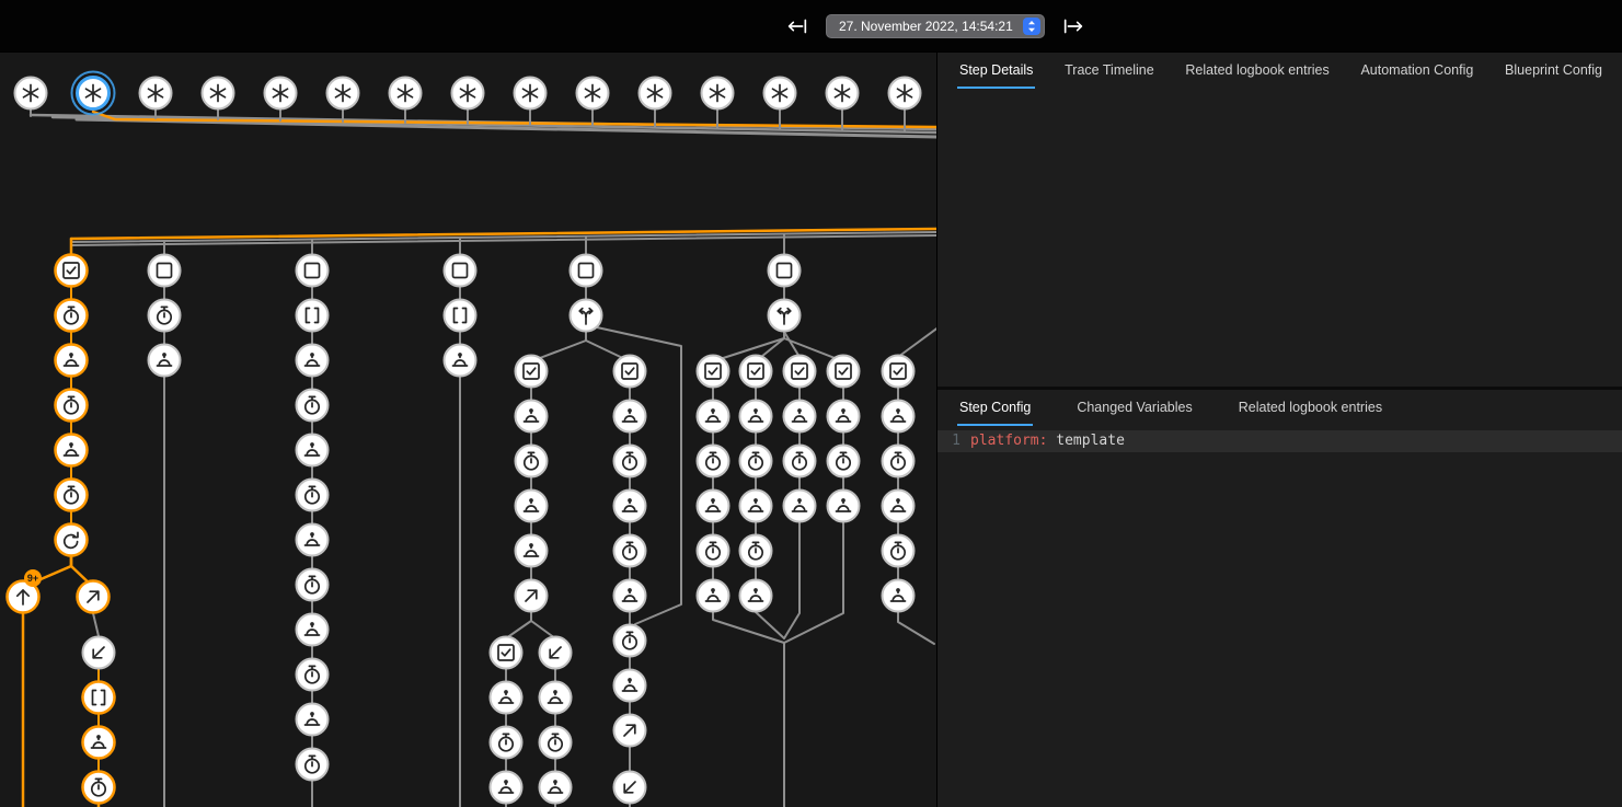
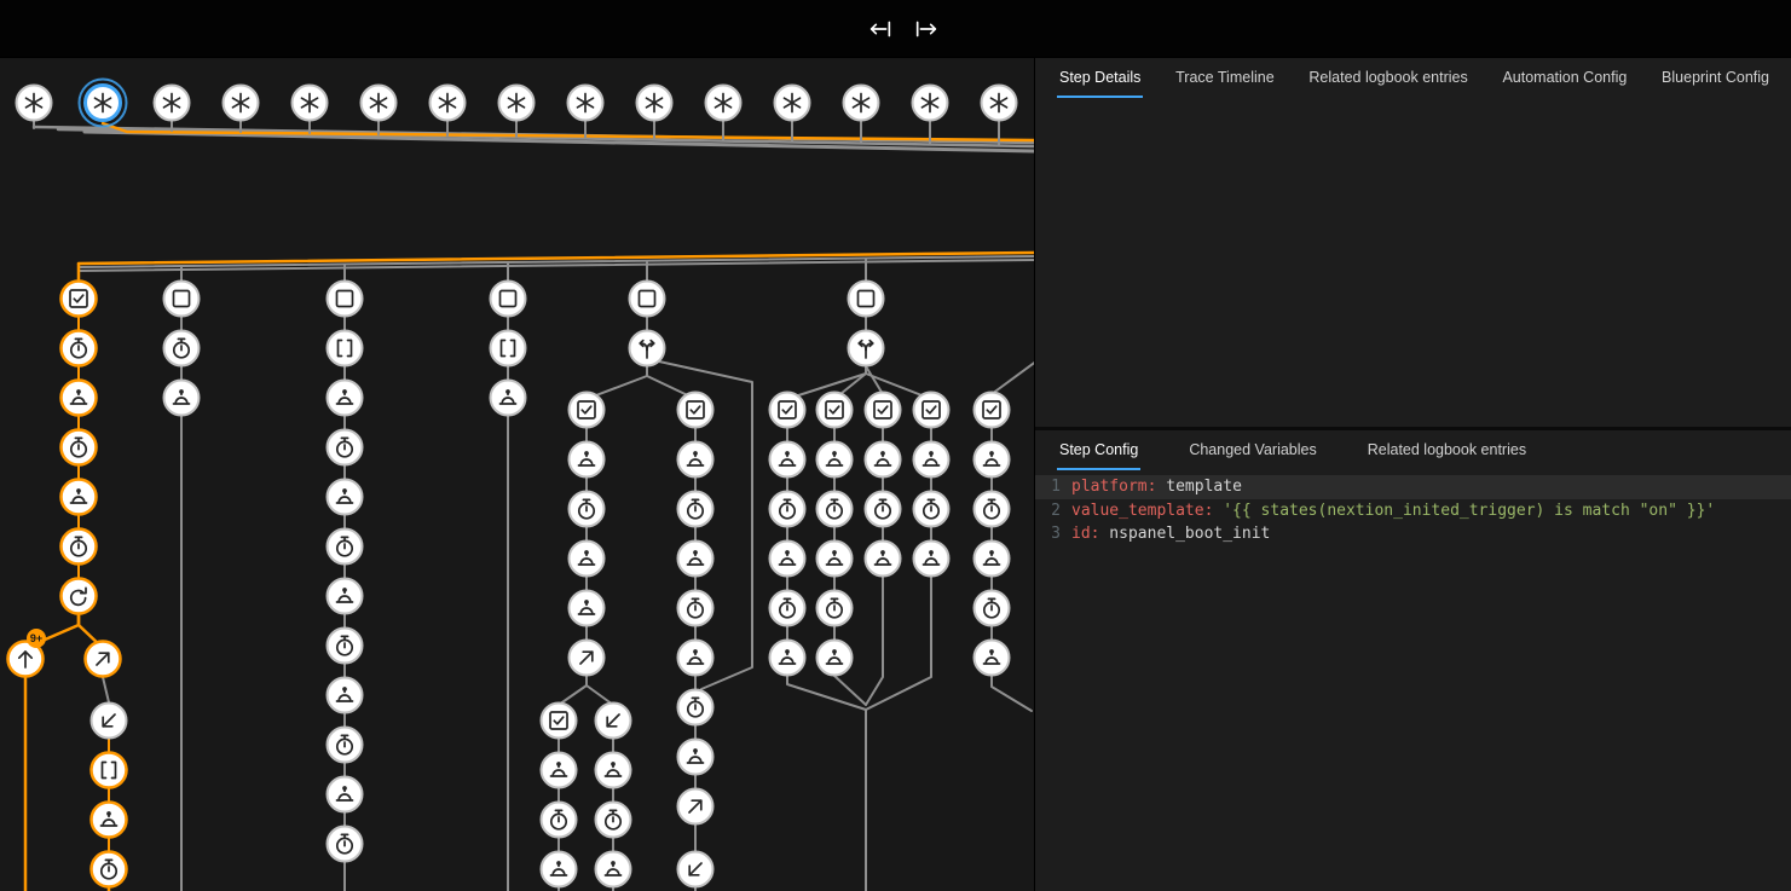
- 27. November 2022, 14:54:21
  9+
  Step Details
  Trace Timeline
  Related logbook entries
  Automation Config
  Blueprint Config
  Step Config
  Changed Variables
  Related logbook entries
  1
  platform: template
+ 2
+ value_template: '{{ states(nextion_inited_trigger) is match "on" }}'
+ 3
+ id: nspanel_boot_init
